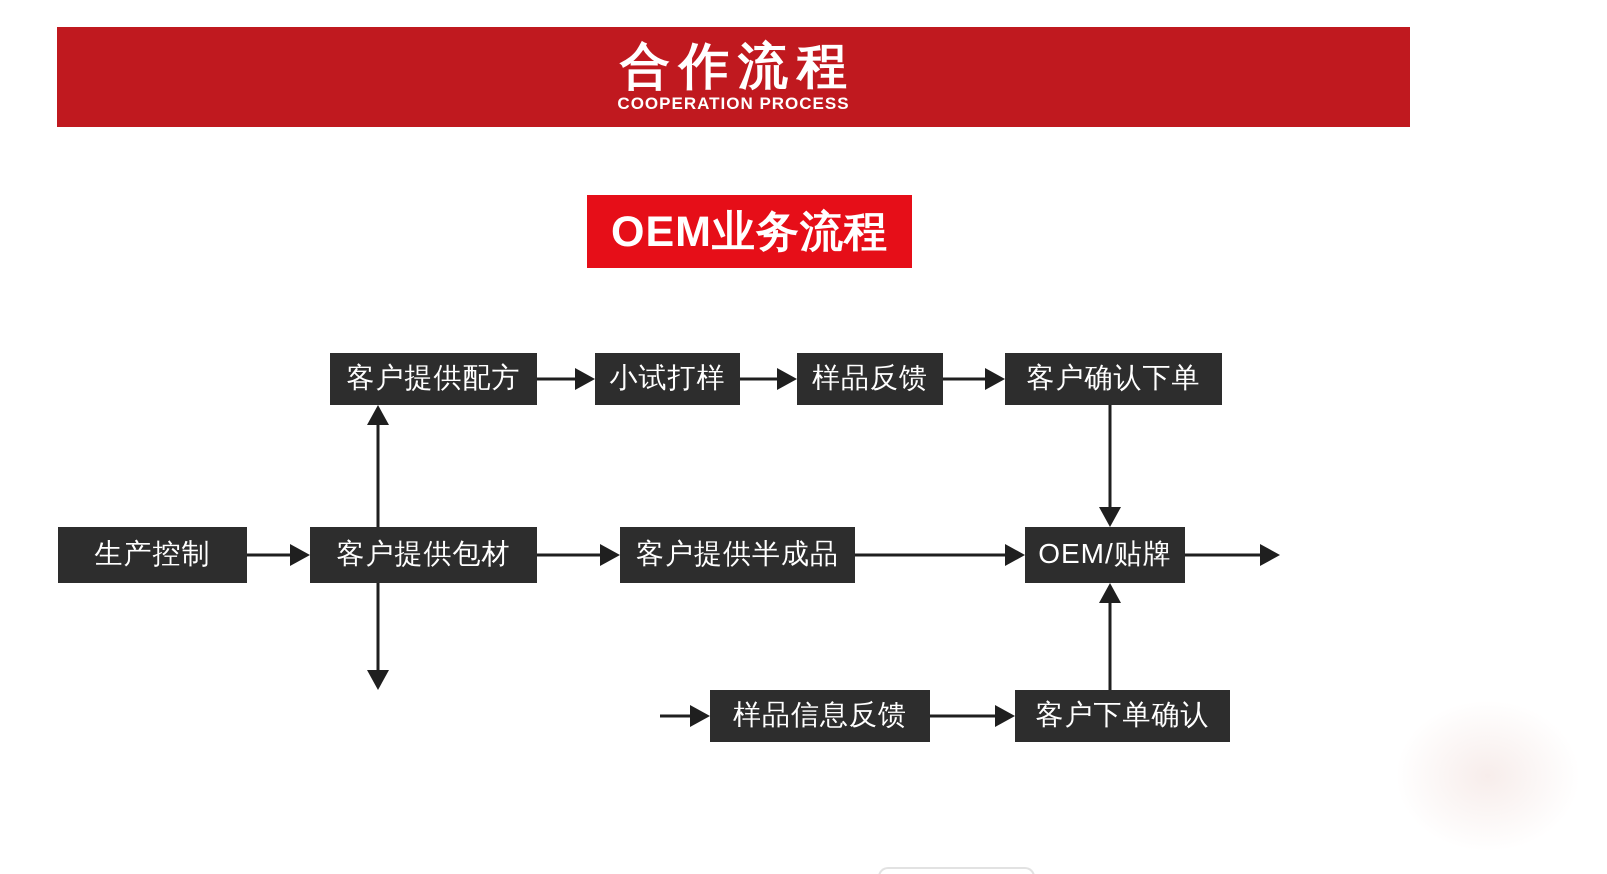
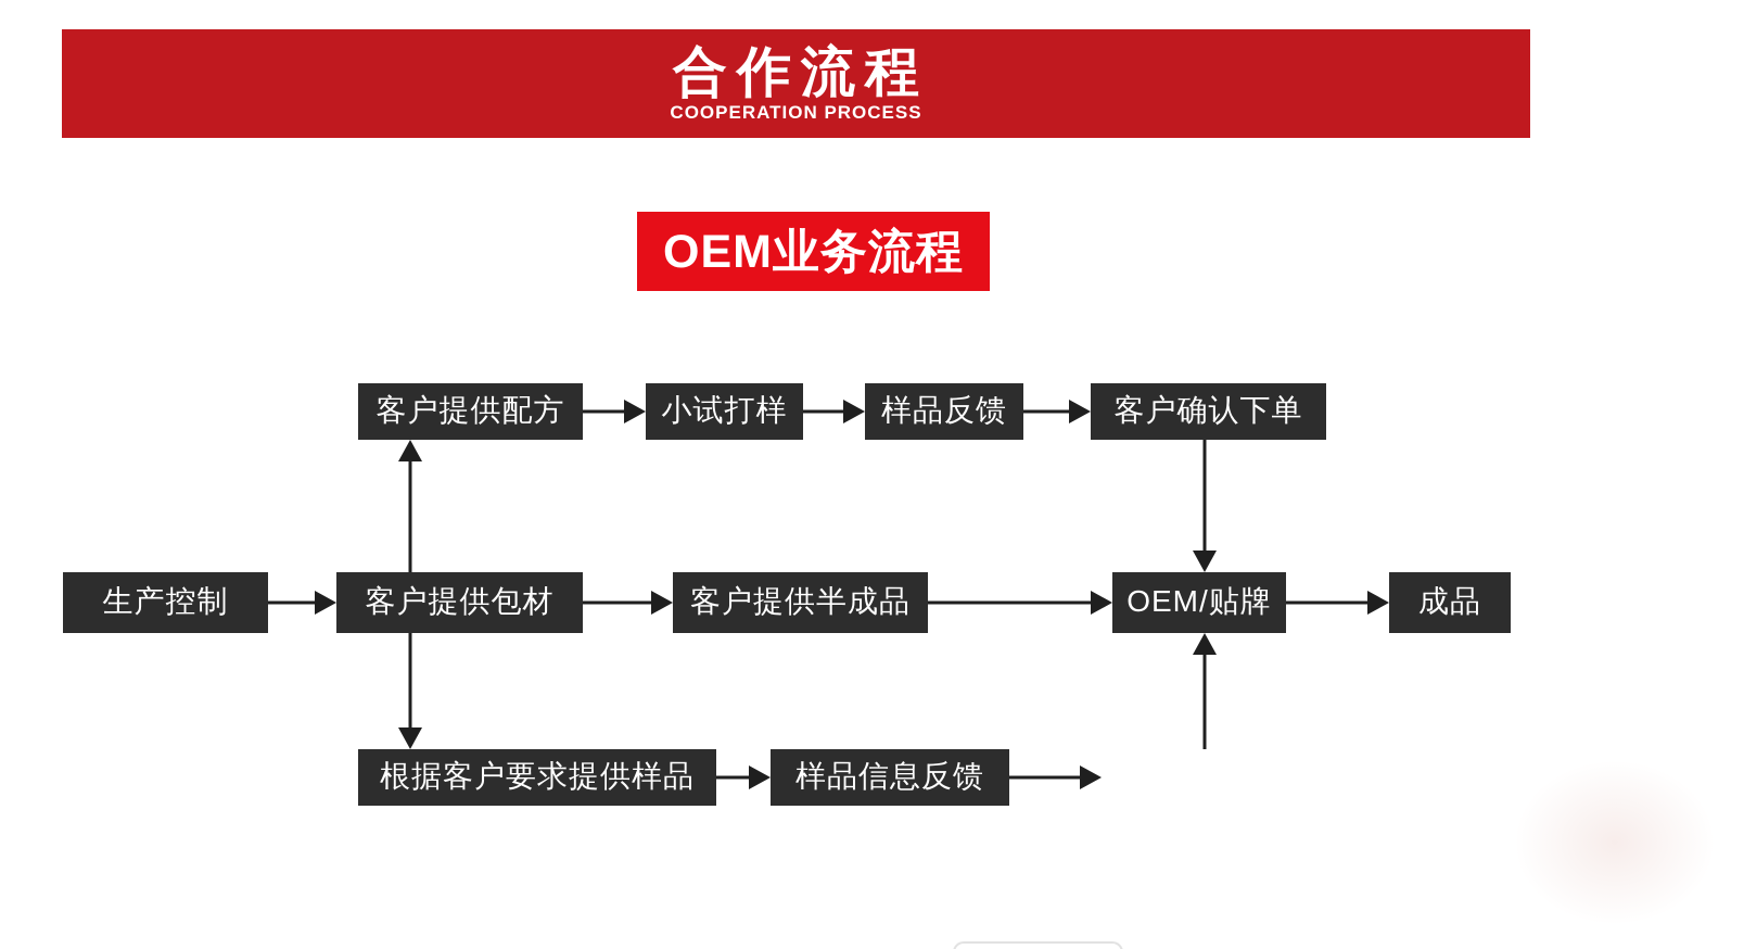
  合作流程
  COOPERATION PROCESS
  OEM业务流程
  客户提供配方
  小试打样
  样品反馈
  客户确认下单
  生产控制
  客户提供包材
  客户提供半成品
  OEM/贴牌
+ 成品
+ 根据客户要求提供样品
  样品信息反馈
- 客户下单确认
